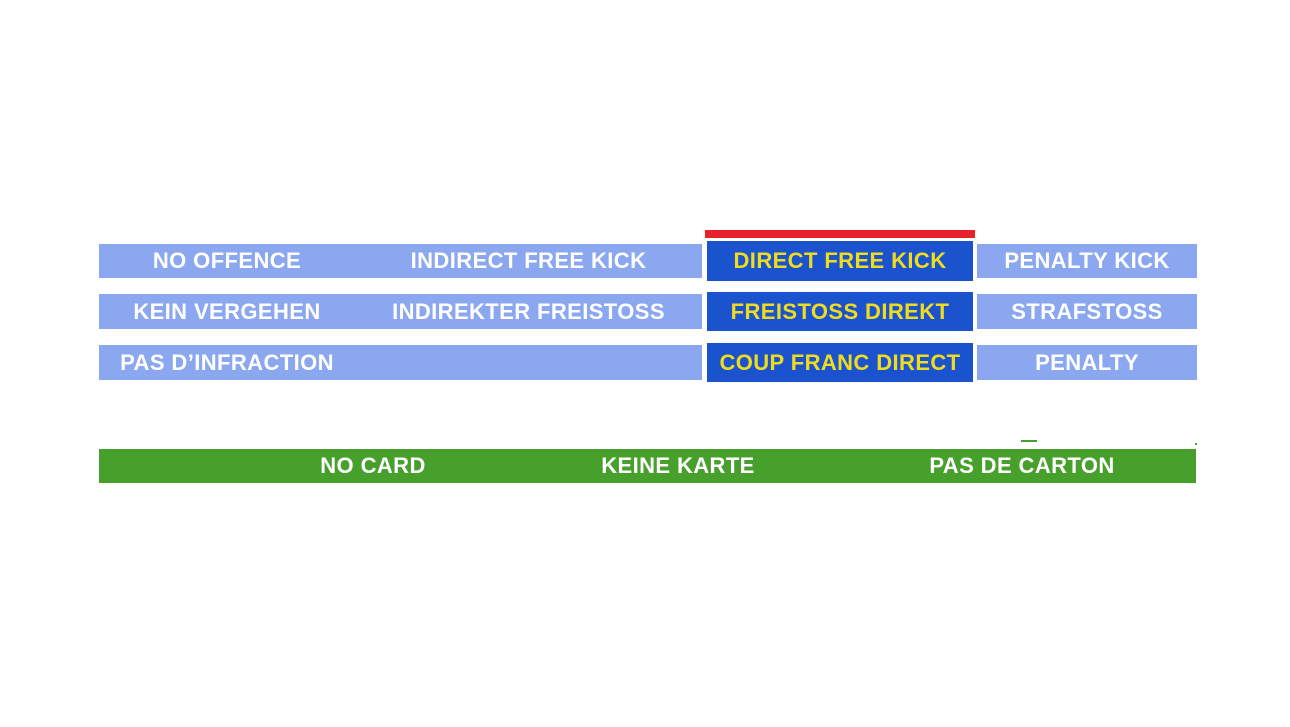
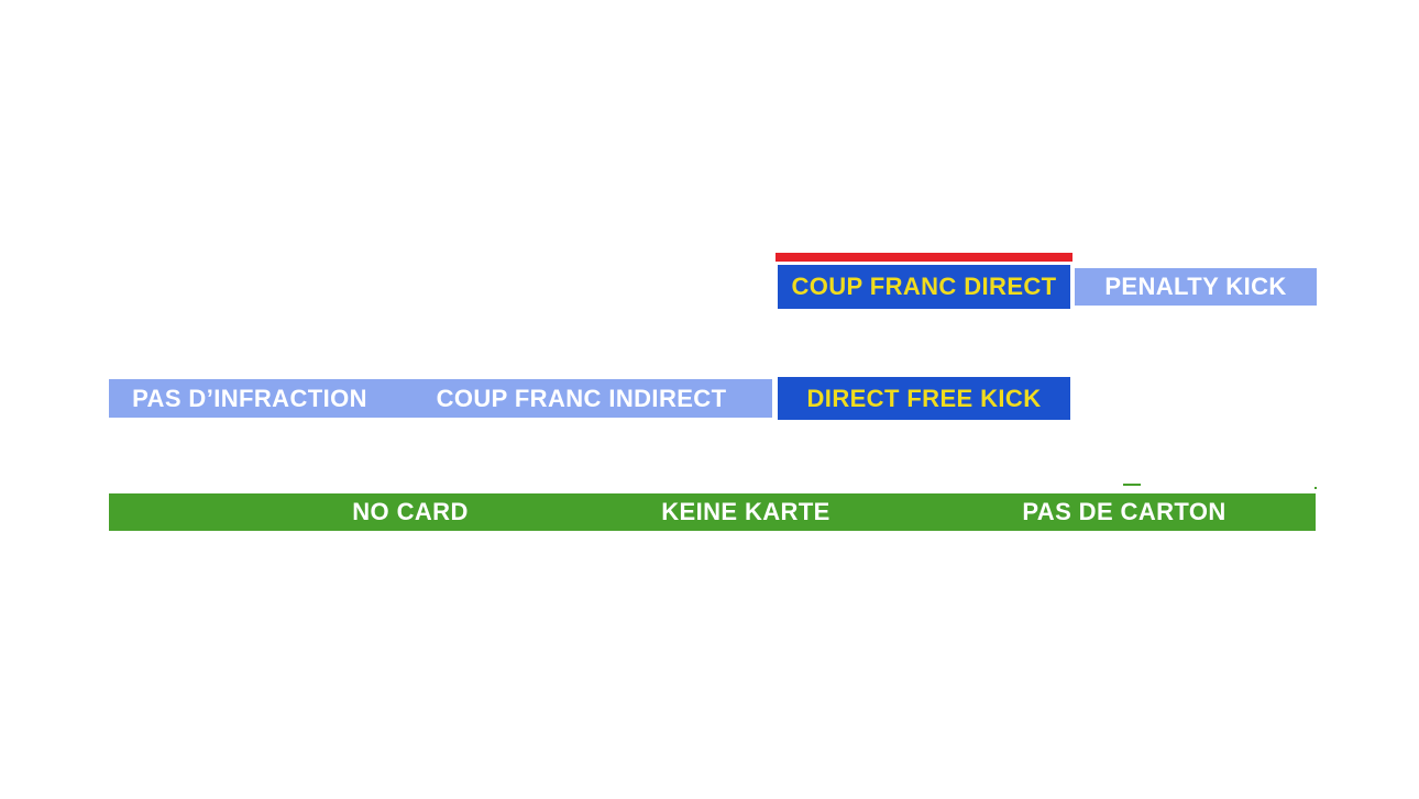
- NO OFFENCE
- INDIRECT FREE KICK
- DIRECT FREE KICK
+ COUP FRANC DIRECT
  PENALTY KICK
- KEIN VERGEHEN
- INDIREKTER FREISTOSS
- FREISTOSS DIREKT
- STRAFSTOSS
  PAS D’INFRACTION
+ COUP FRANC INDIRECT
- COUP FRANC DIRECT
+ DIRECT FREE KICK
- PENALTY
  NO CARD
  KEINE KARTE
  PAS DE CARTON
